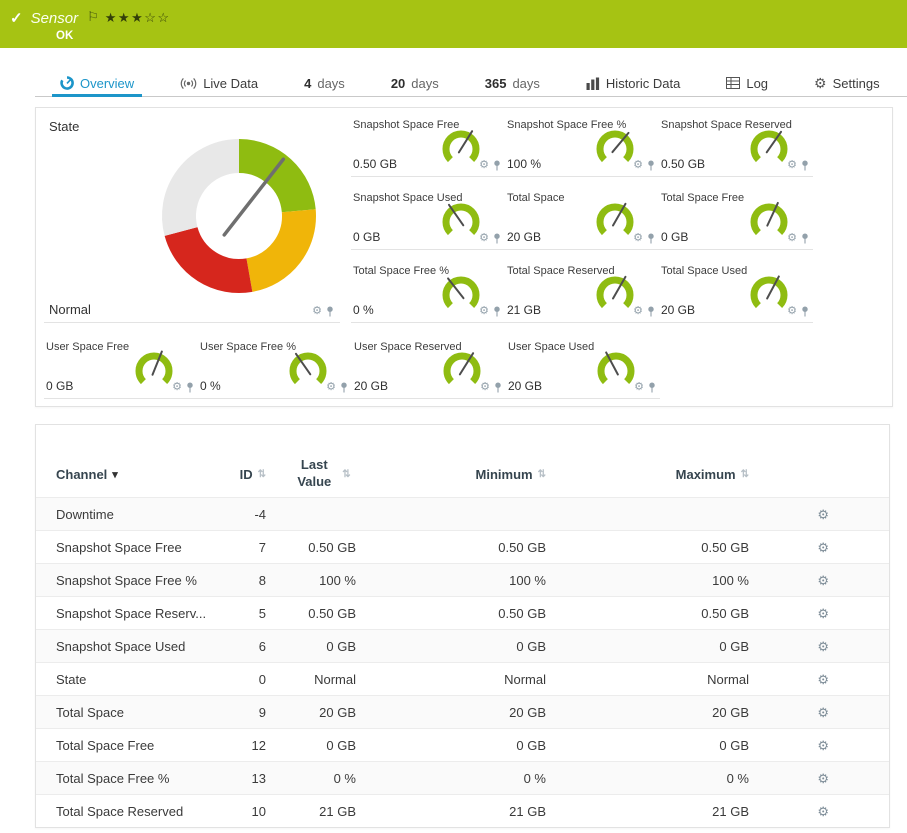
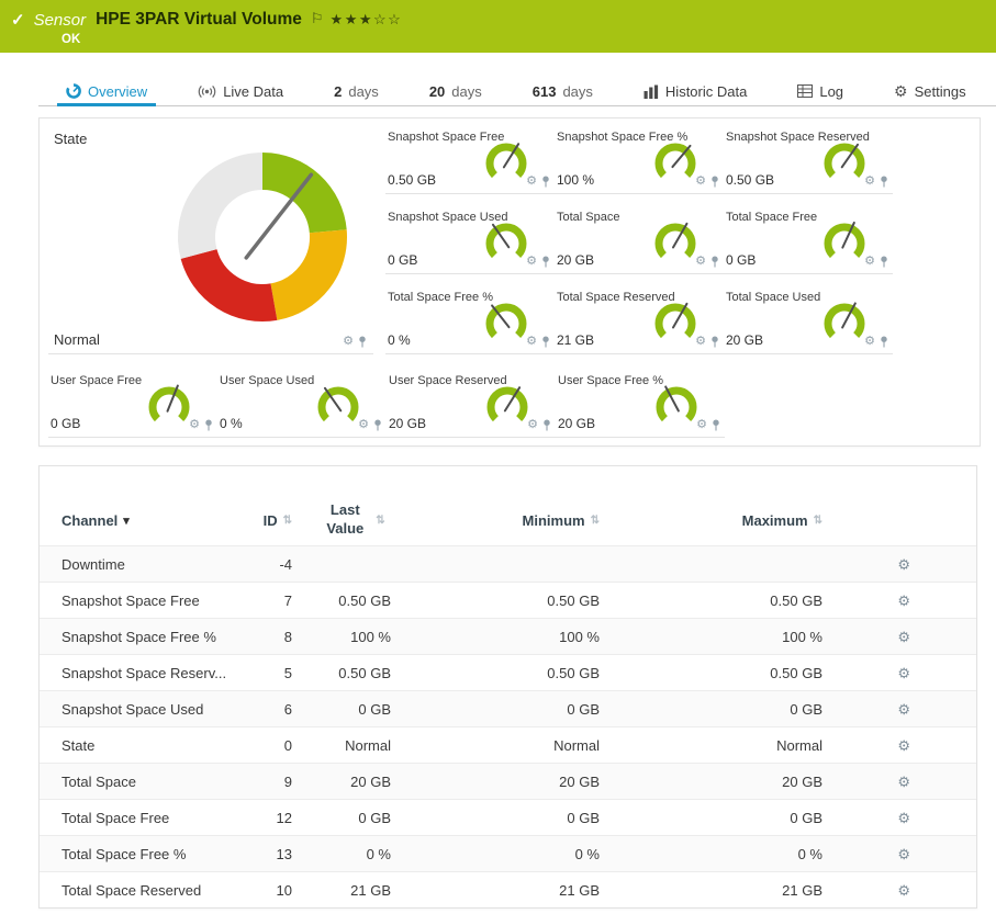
  ✓
  Sensor
+ HPE 3PAR Virtual Volume
  ⚐
  ★★★☆☆
  OK
  Overview
  Live Data
- 4
+ 2
  days
  20
  days
- 365
+ 613
  days
  Historic Data
  Log
  ⚙
  Settings
  State
  Normal
  ⚙
  Snapshot Space Free
  0.50 GB
  ⚙
  Snapshot Space Free %
  100 %
  ⚙
  Snapshot Space Reserved
  0.50 GB
  ⚙
  Snapshot Space Used
  0 GB
  ⚙
  Total Space
  20 GB
  ⚙
  Total Space Free
  0 GB
  ⚙
  Total Space Free %
  0 %
  ⚙
  Total Space Reserved
  21 GB
  ⚙
  Total Space Used
  20 GB
  ⚙
  User Space Free
  0 GB
  ⚙
- User Space Free %
+ User Space Used
  0 %
  ⚙
  User Space Reserved
  20 GB
  ⚙
- User Space Used
+ User Space Free %
  20 GB
  ⚙
  Channel
  ▾
  ID
  ⇅
  Last Value
  ⇅
  Minimum
  ⇅
  Maximum
  ⇅
  Downtime
  -4
  ⚙
  Snapshot Space Free
  7
  0.50 GB
  0.50 GB
  0.50 GB
  ⚙
  Snapshot Space Free %
  8
  100 %
  100 %
  100 %
  ⚙
  Snapshot Space Reserv...
  5
  0.50 GB
  0.50 GB
  0.50 GB
  ⚙
  Snapshot Space Used
  6
  0 GB
  0 GB
  0 GB
  ⚙
  State
  0
  Normal
  Normal
  Normal
  ⚙
  Total Space
  9
  20 GB
  20 GB
  20 GB
  ⚙
  Total Space Free
  12
  0 GB
  0 GB
  0 GB
  ⚙
  Total Space Free %
  13
  0 %
  0 %
  0 %
  ⚙
  Total Space Reserved
  10
  21 GB
  21 GB
  21 GB
  ⚙
